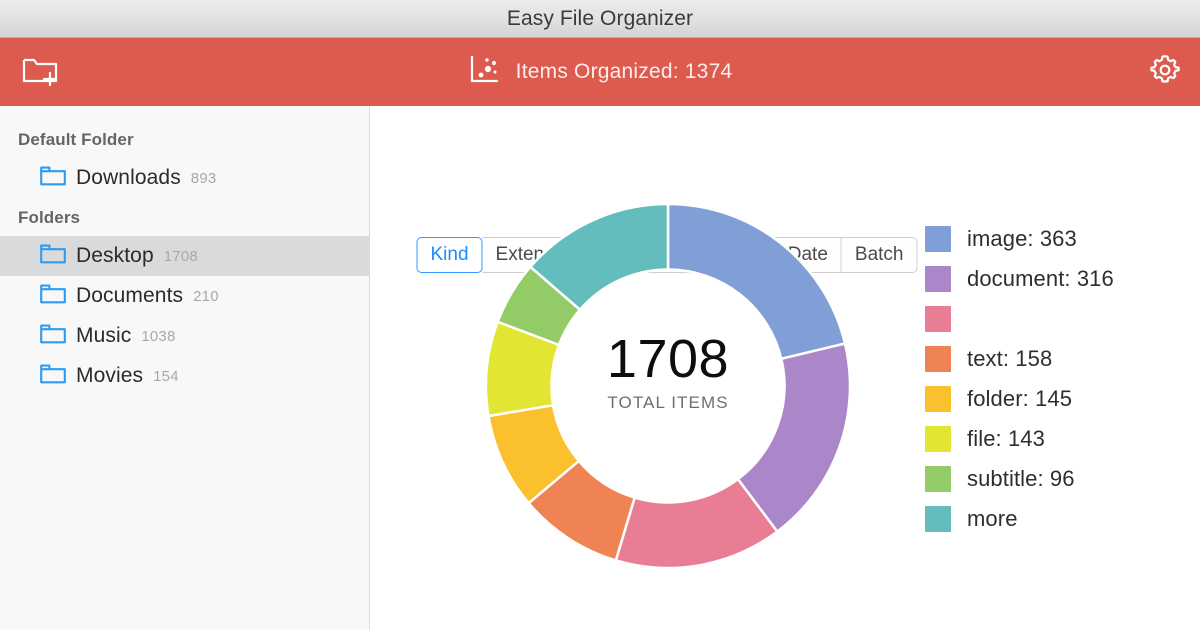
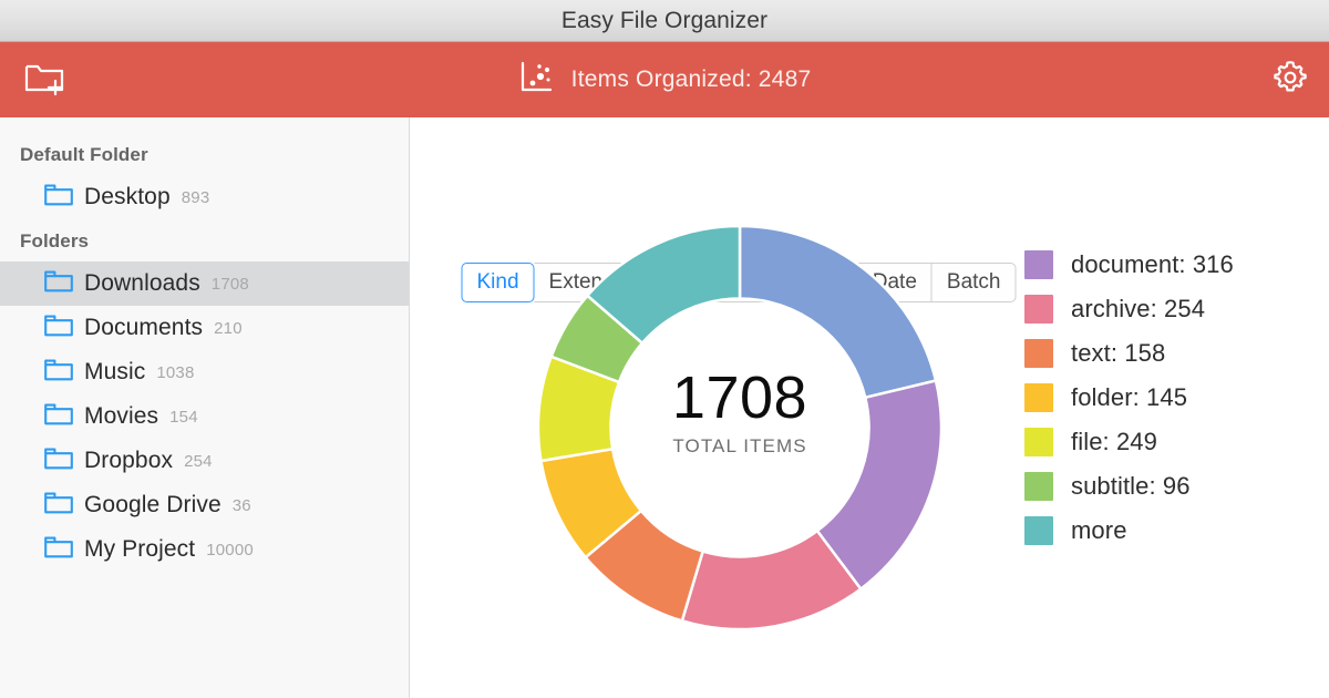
  Easy File Organizer
- Items Organized: 1374
+ Items Organized: 2487
  Default Folder
- Downloads
+ Desktop
  893
  Folders
- Desktop
+ Downloads
  1708
  Documents
  210
  Music
  1038
  Movies
  154
+ Dropbox
+ 254
+ Google Drive
+ 36
+ My Project
+ 10000
  Kind
  ate
  Batch
  1708
  TOTAL ITEMS
- image: 363
  document: 316
+ archive: 254
  text: 158
  folder: 145
- file: 143
+ file: 249
  subtitle: 96
  more
